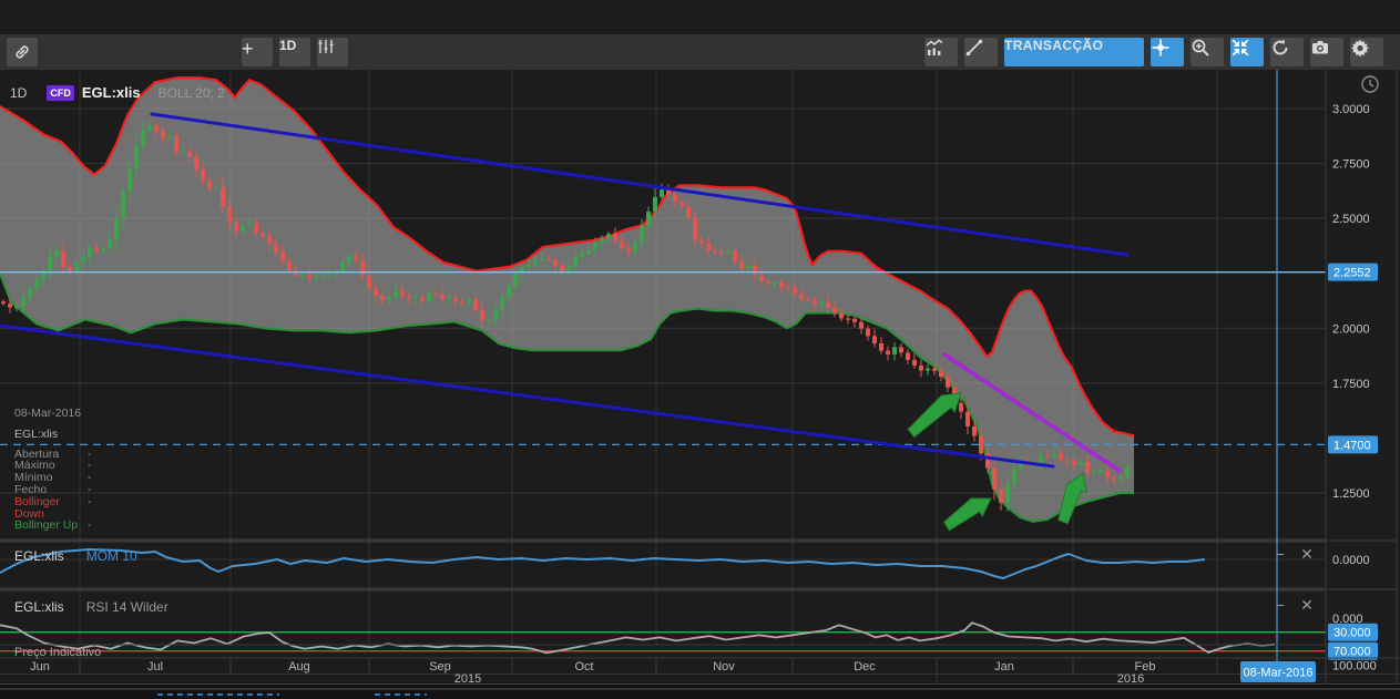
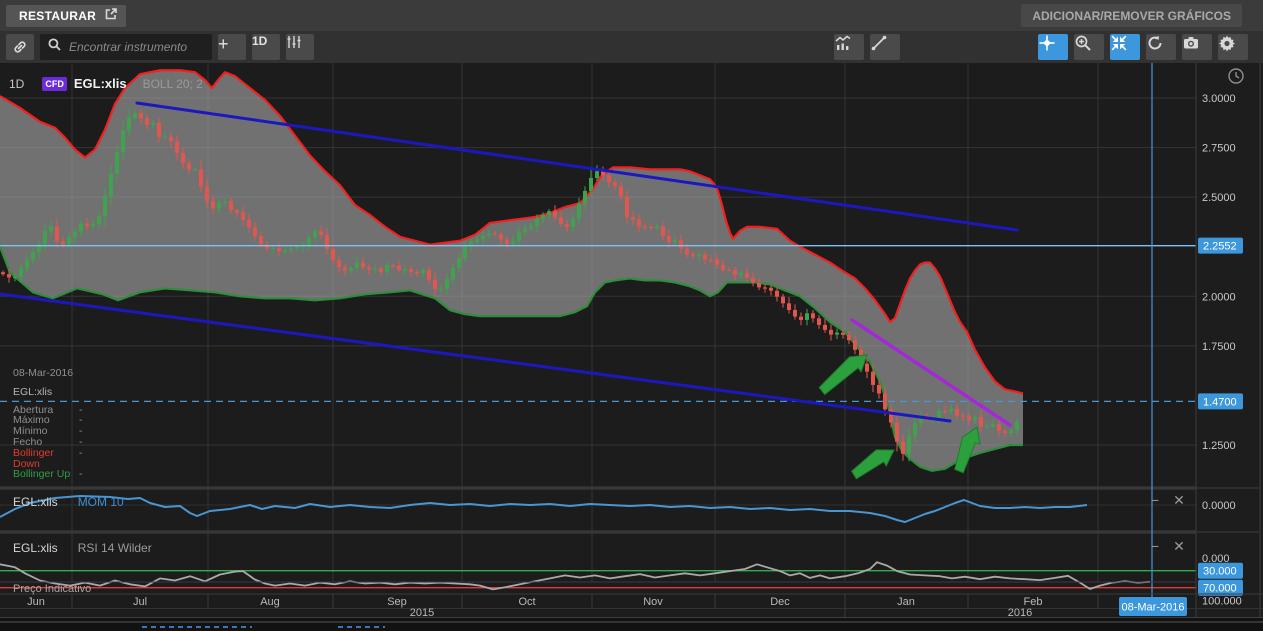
+ RESTAURAR
+ ADICIONAR/REMOVER GRÁFICOS
+ Encontrar instrumento
  +
  1D
- TRANSACÇÃO
  3.0000
  2.7500
  2.5000
  2.0000
  1.7500
  1.2500
  2.2552
  1.4700
  0.0000
  100.000
  70.000
  30.000
  0.000
  Jun
  Jul
  Aug
  Sep
  Oct
  Nov
  Dec
  Jan
  Feb
  2015
  2016
  08-Mar-2016
  1D
  CFD
  EGL:xlis
  BOLL 20; 2
  08-Mar-2016
  EGL:xlis
  Abertura
  -
  Máximo
  -
  Mínimo
  -
  Fecho
  -
  Bollinger Down
  -
  Bollinger Up
  -
  EGL:xlis
  MOM 10
  −
  ✕
  EGL:xlis
  RSI 14 Wilder
  −
  ✕
  Preço Indicativo
